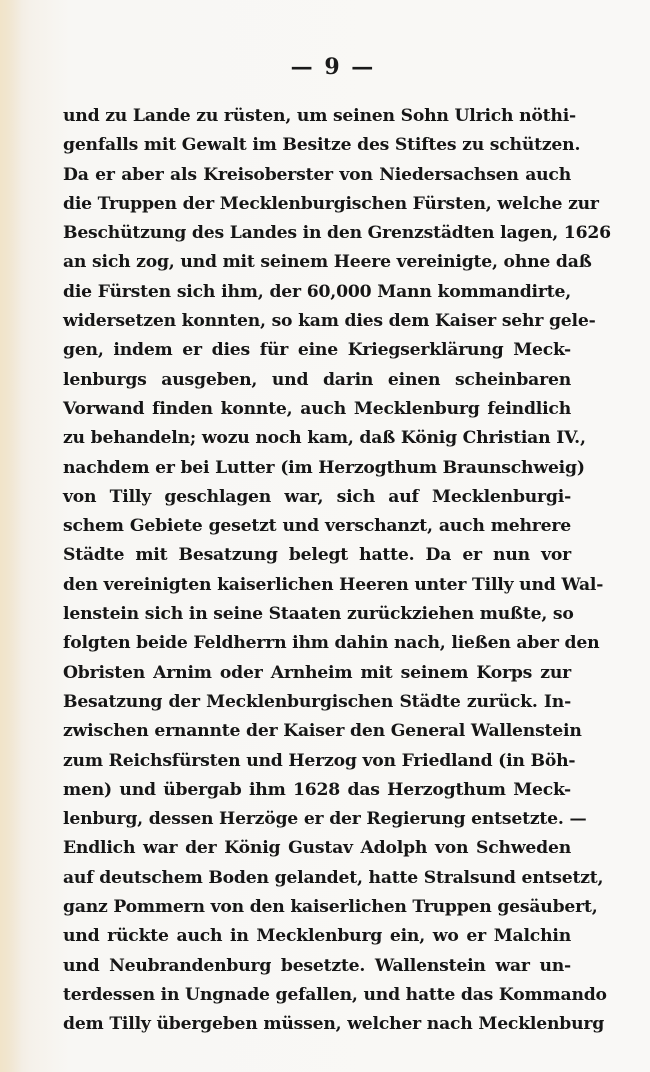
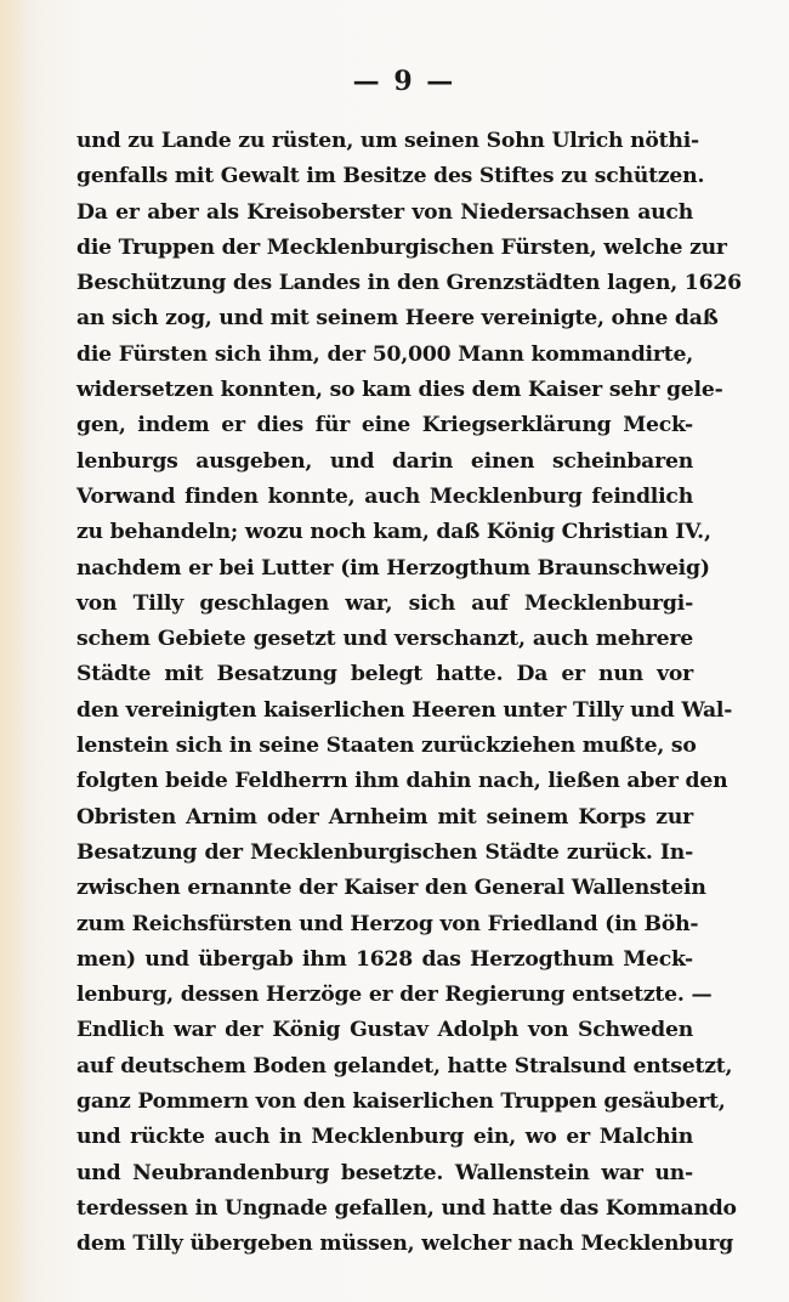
  — 9 —
  und zu Lande zu rüsten, um seinen Sohn Ulrich nöthi-
  genfalls mit Gewalt im Besitze des Stiftes zu schützen.
  Da er aber als Kreisoberster von Niedersachsen auch
  die Truppen der Mecklenburgischen Fürsten, welche zur
  Beschützung des Landes in den Grenzstädten lagen, 1626
  an sich zog, und mit seinem Heere vereinigte, ohne daß
- die Fürsten sich ihm, der 60,000 Mann kommandirte,
+ die Fürsten sich ihm, der 50,000 Mann kommandirte,
  widersetzen konnten, so kam dies dem Kaiser sehr gele-
  gen, indem er dies für eine Kriegserklärung Meck-
  lenburgs ausgeben, und darin einen scheinbaren
  Vorwand finden konnte, auch Mecklenburg feindlich
  zu behandeln; wozu noch kam, daß König Christian IV.,
  nachdem er bei Lutter (im Herzogthum Braunschweig)
  von Tilly geschlagen war, sich auf Mecklenburgi-
  schem Gebiete gesetzt und verschanzt, auch mehrere
  Städte mit Besatzung belegt hatte. Da er nun vor
  den vereinigten kaiserlichen Heeren unter Tilly und Wal-
  lenstein sich in seine Staaten zurückziehen mußte, so
  folgten beide Feldherrn ihm dahin nach, ließen aber den
  Obristen Arnim oder Arnheim mit seinem Korps zur
  Besatzung der Mecklenburgischen Städte zurück. In-
  zwischen ernannte der Kaiser den General Wallenstein
  zum Reichsfürsten und Herzog von Friedland (in Böh-
  men) und übergab ihm 1628 das Herzogthum Meck-
  lenburg, dessen Herzöge er der Regierung entsetzte. —
  Endlich war der König Gustav Adolph von Schweden
  auf deutschem Boden gelandet, hatte Stralsund entsetzt,
  ganz Pommern von den kaiserlichen Truppen gesäubert,
  und rückte auch in Mecklenburg ein, wo er Malchin
  und Neubrandenburg besetzte. Wallenstein war un-
  terdessen in Ungnade gefallen, und hatte das Kommando
  dem Tilly übergeben müssen, welcher nach Mecklenburg
